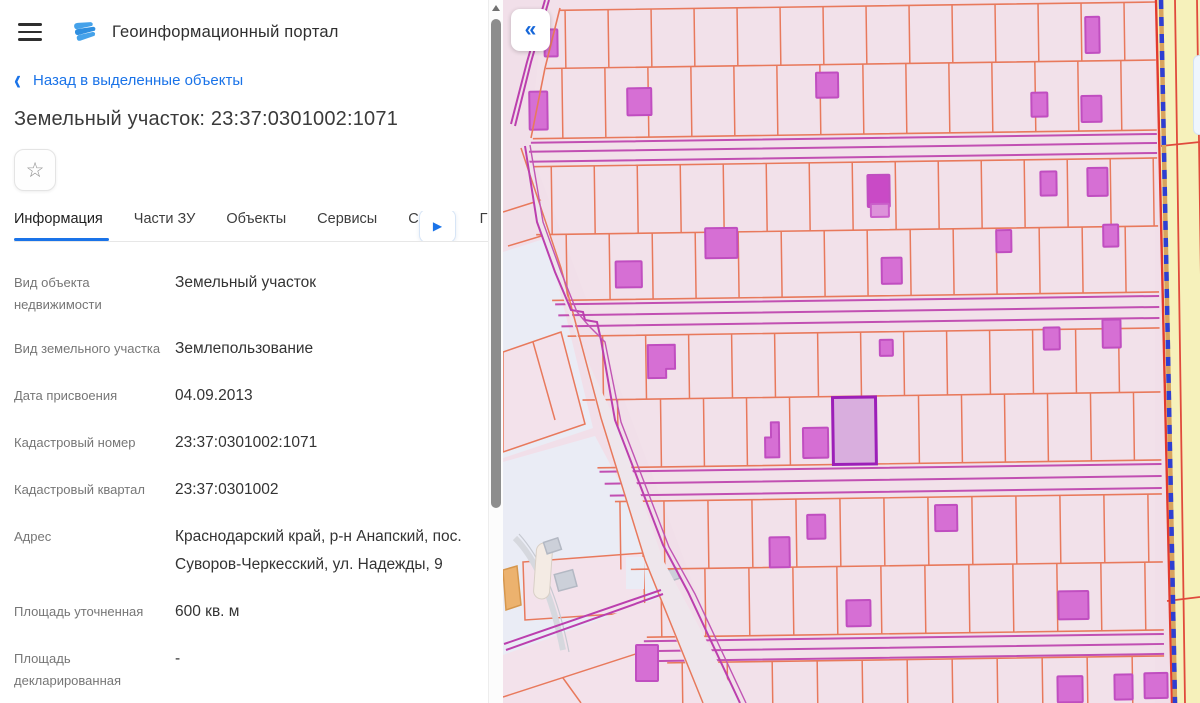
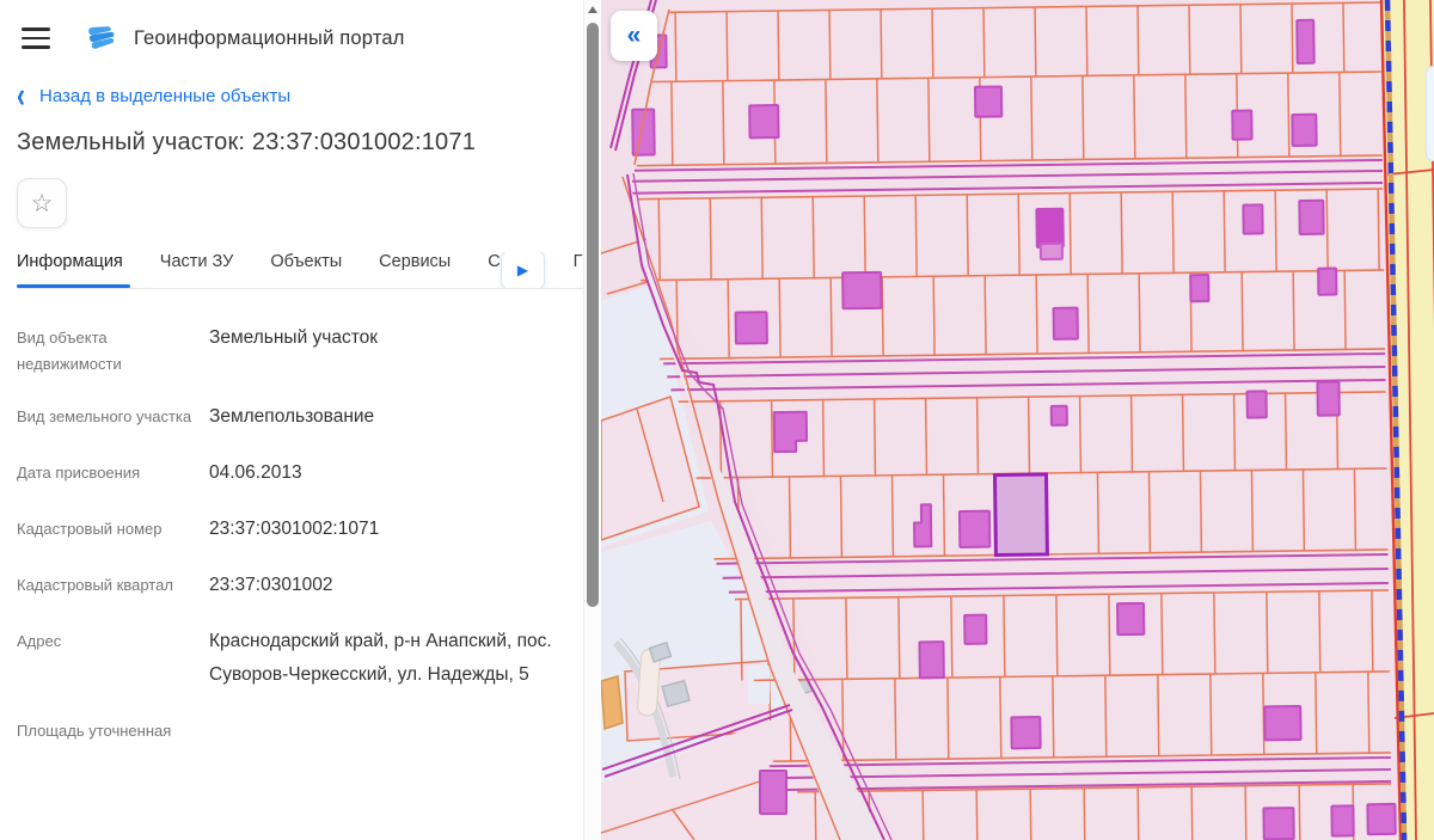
  Геоинформационный портал
  ‹
  Назад в выделенные объекты
  Земельный участок: 23:37:0301002:1071
  ☆
  Информация
  Части ЗУ
  Объекты
  Сервисы
  Г
  ▶
  Вид объекта недвижимости
  Земельный участок
  Вид земельного участка
  Землепользование
  Дата присвоения
- 04.09.2013
+ 04.06.2013
  Кадастровый номер
  23:37:0301002:1071
  Кадастровый квартал
  23:37:0301002
  Адрес
- Краснодарский край, р-н Анапский, пос. Суворов-Черкесский, ул. Надежды, 9
+ Краснодарский край, р-н Анапский, пос. Суворов-Черкесский, ул. Надежды, 5
  Площадь уточненная
- 600 кв. м
- Площадь декларированная
- -
  «
